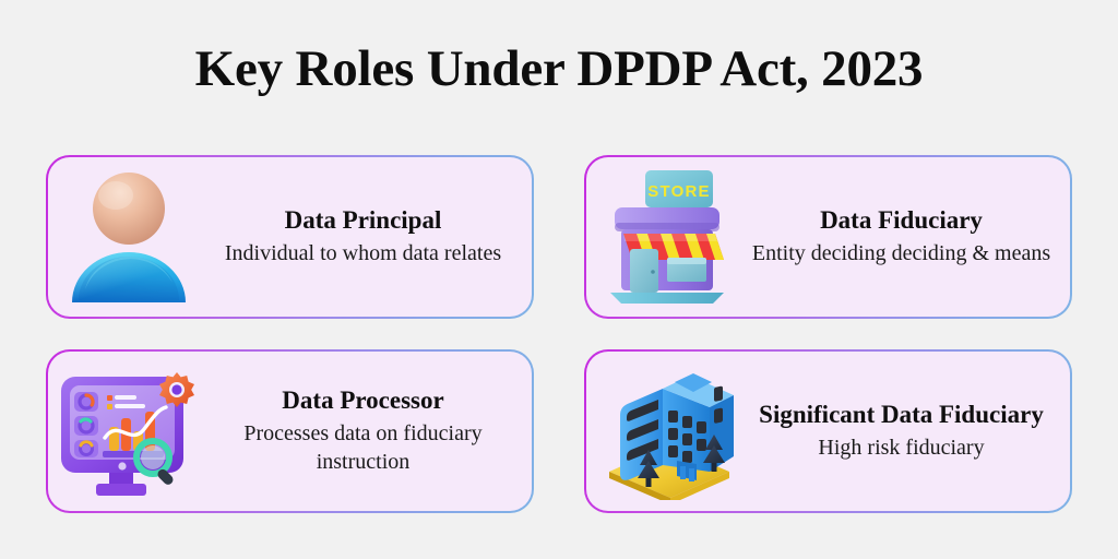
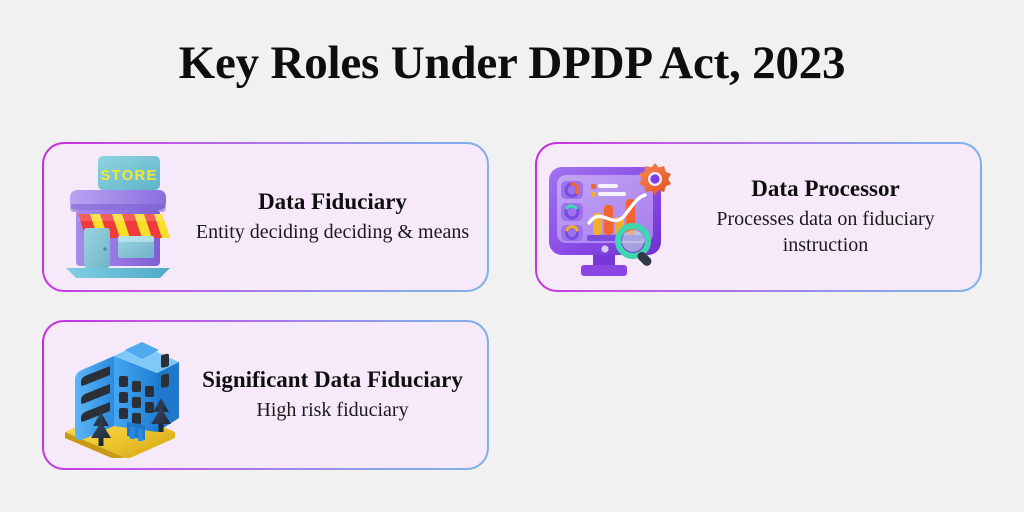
  Key Roles Under DPDP Act, 2023
- Data Principal
- Individual to whom data relates
  STORE
  Data Fiduciary
  Entity deciding deciding & means
  Data Processor
  Processes data on fiduciary instruction
  Significant Data Fiduciary
  High risk fiduciary
